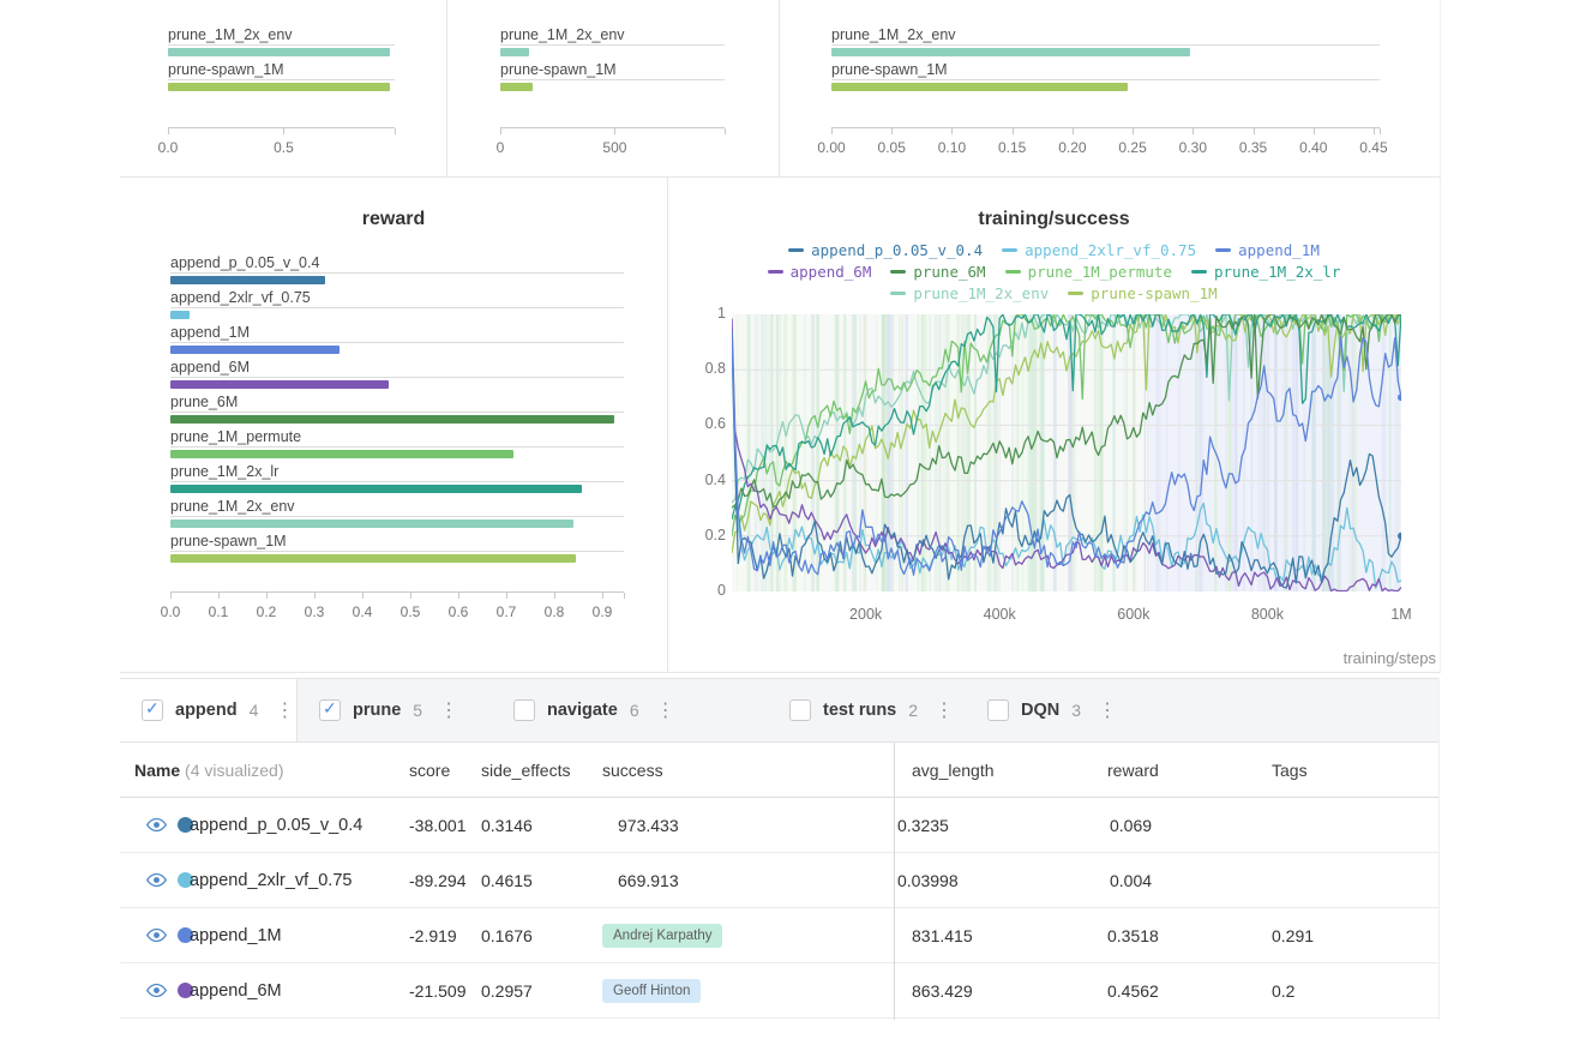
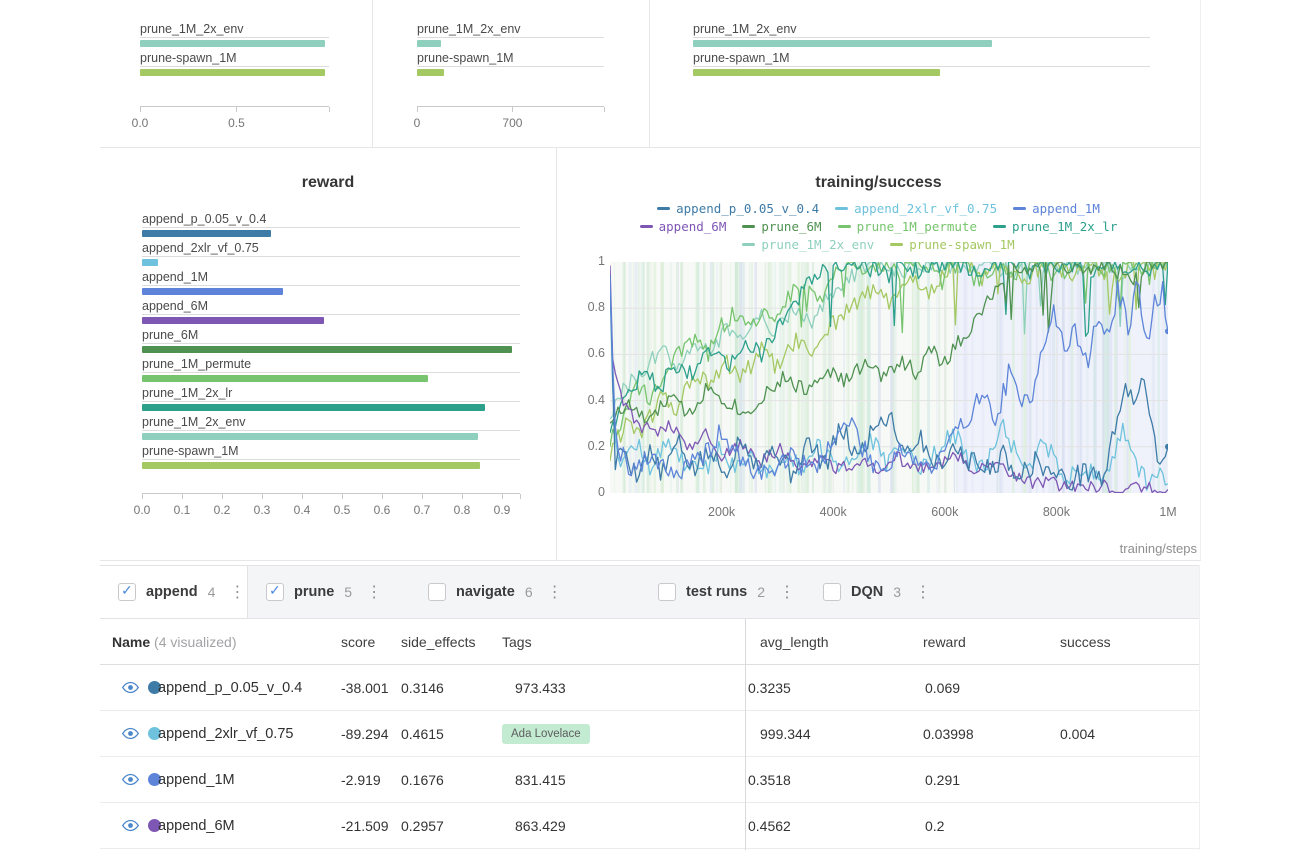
  prune_1M_2x_env
  prune-spawn_1M
  0.0
  0.5
  prune_1M_2x_env
  prune-spawn_1M
  0
- 500
+ 700
  prune_1M_2x_env
  prune-spawn_1M
- 0.00
- 0.05
- 0.10
- 0.15
- 0.20
- 0.25
- 0.30
- 0.35
- 0.40
- 0.45
  reward
  append_p_0.05_v_0.4
  append_2xlr_vf_0.75
  append_1M
  append_6M
  prune_6M
  prune_1M_permute
  prune_1M_2x_lr
  prune_1M_2x_env
  prune-spawn_1M
  0.0
  0.1
  0.2
  0.3
  0.4
  0.5
  0.6
  0.7
  0.8
  0.9
  training/success
  append_p_0.05_v_0.4
  append_2xlr_vf_0.75
  append_1M
  append_6M
  prune_6M
  prune_1M_permute
  prune_1M_2x_lr
  prune_1M_2x_env
  prune-spawn_1M
  1
  0.8
  0.6
  0.4
  0.2
  0
  200k
  400k
  600k
  800k
  1M
  training/steps
  ✓
  append
  4
  ⋮
  ✓
  prune
  5
  ⋮
  navigate
  6
  ⋮
  test runs
  2
  ⋮
  DQN
  3
  ⋮
  Name (4 visualized)
  score
  side_effects
- success
+ Tags
  avg_length
  reward
- Tags
+ success
  append_p_0.05_v_0.4
  -38.001
  0.3146
  973.433
  0.3235
  0.069
  append_2xlr_vf_0.75
  -89.294
  0.4615
+ Ada Lovelace
- 669.913
+ 999.344
  0.03998
  0.004
  append_1M
  -2.919
  0.1676
- Andrej Karpathy
  831.415
  0.3518
  0.291
  append_6M
  -21.509
  0.2957
- Geoff Hinton
  863.429
  0.4562
  0.2
